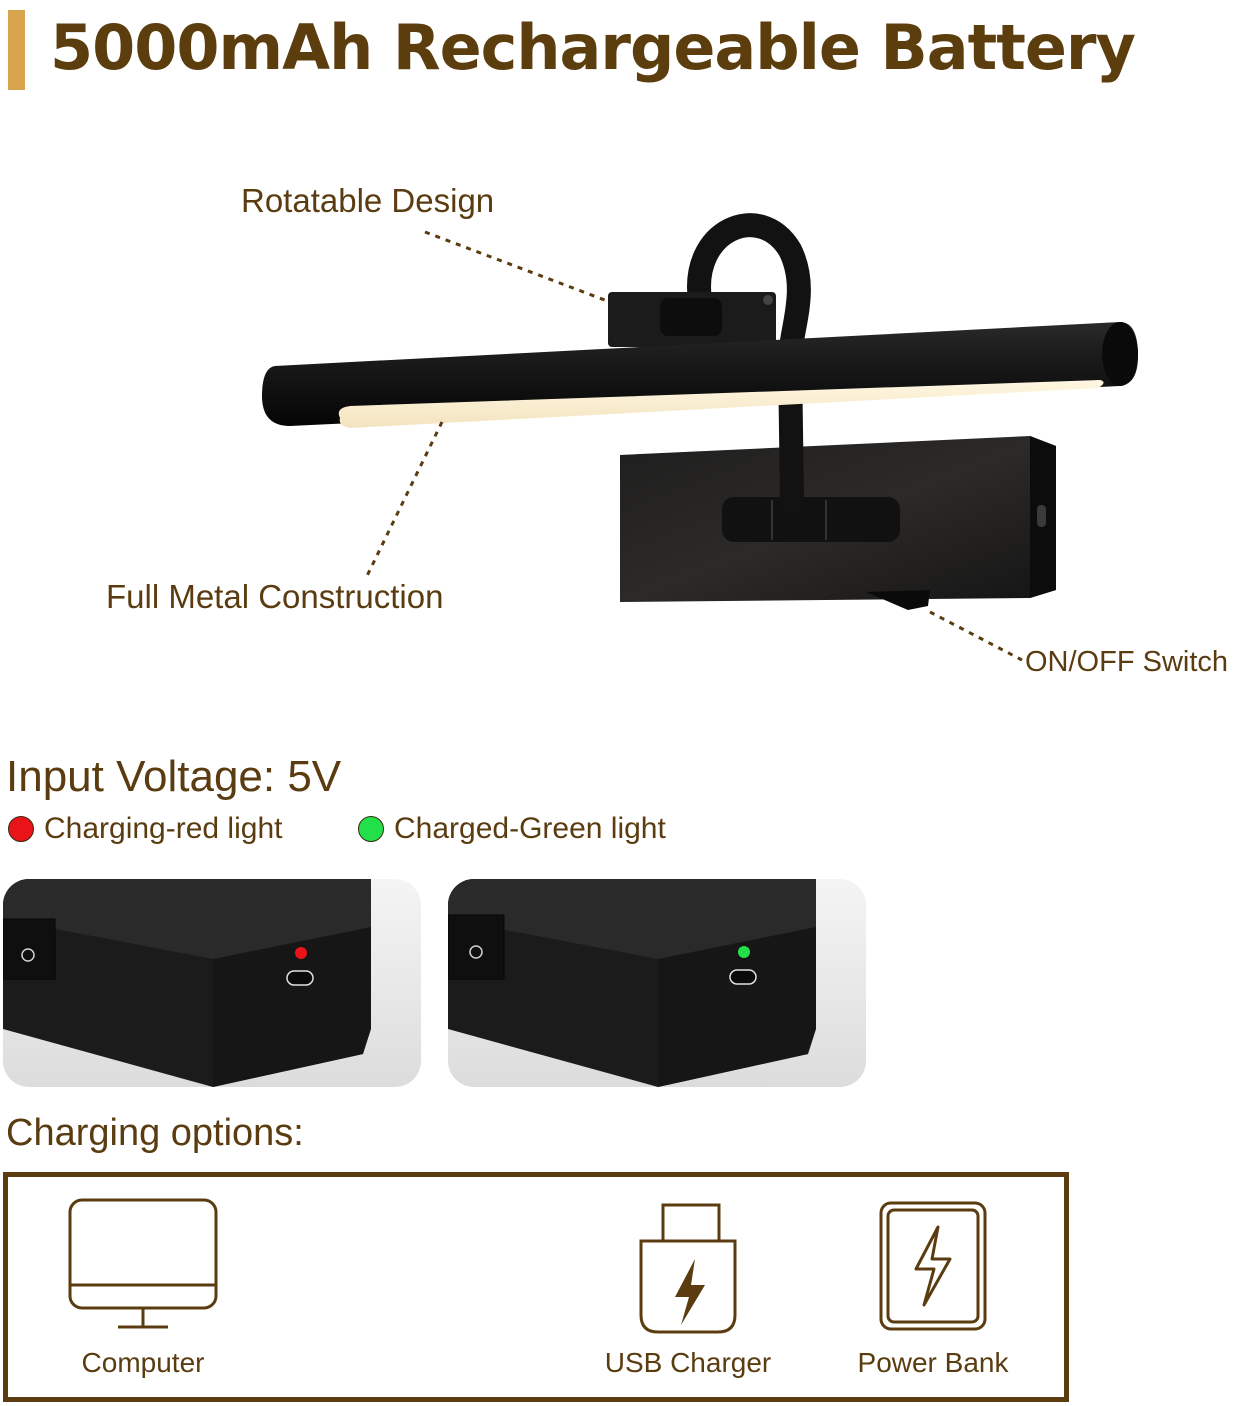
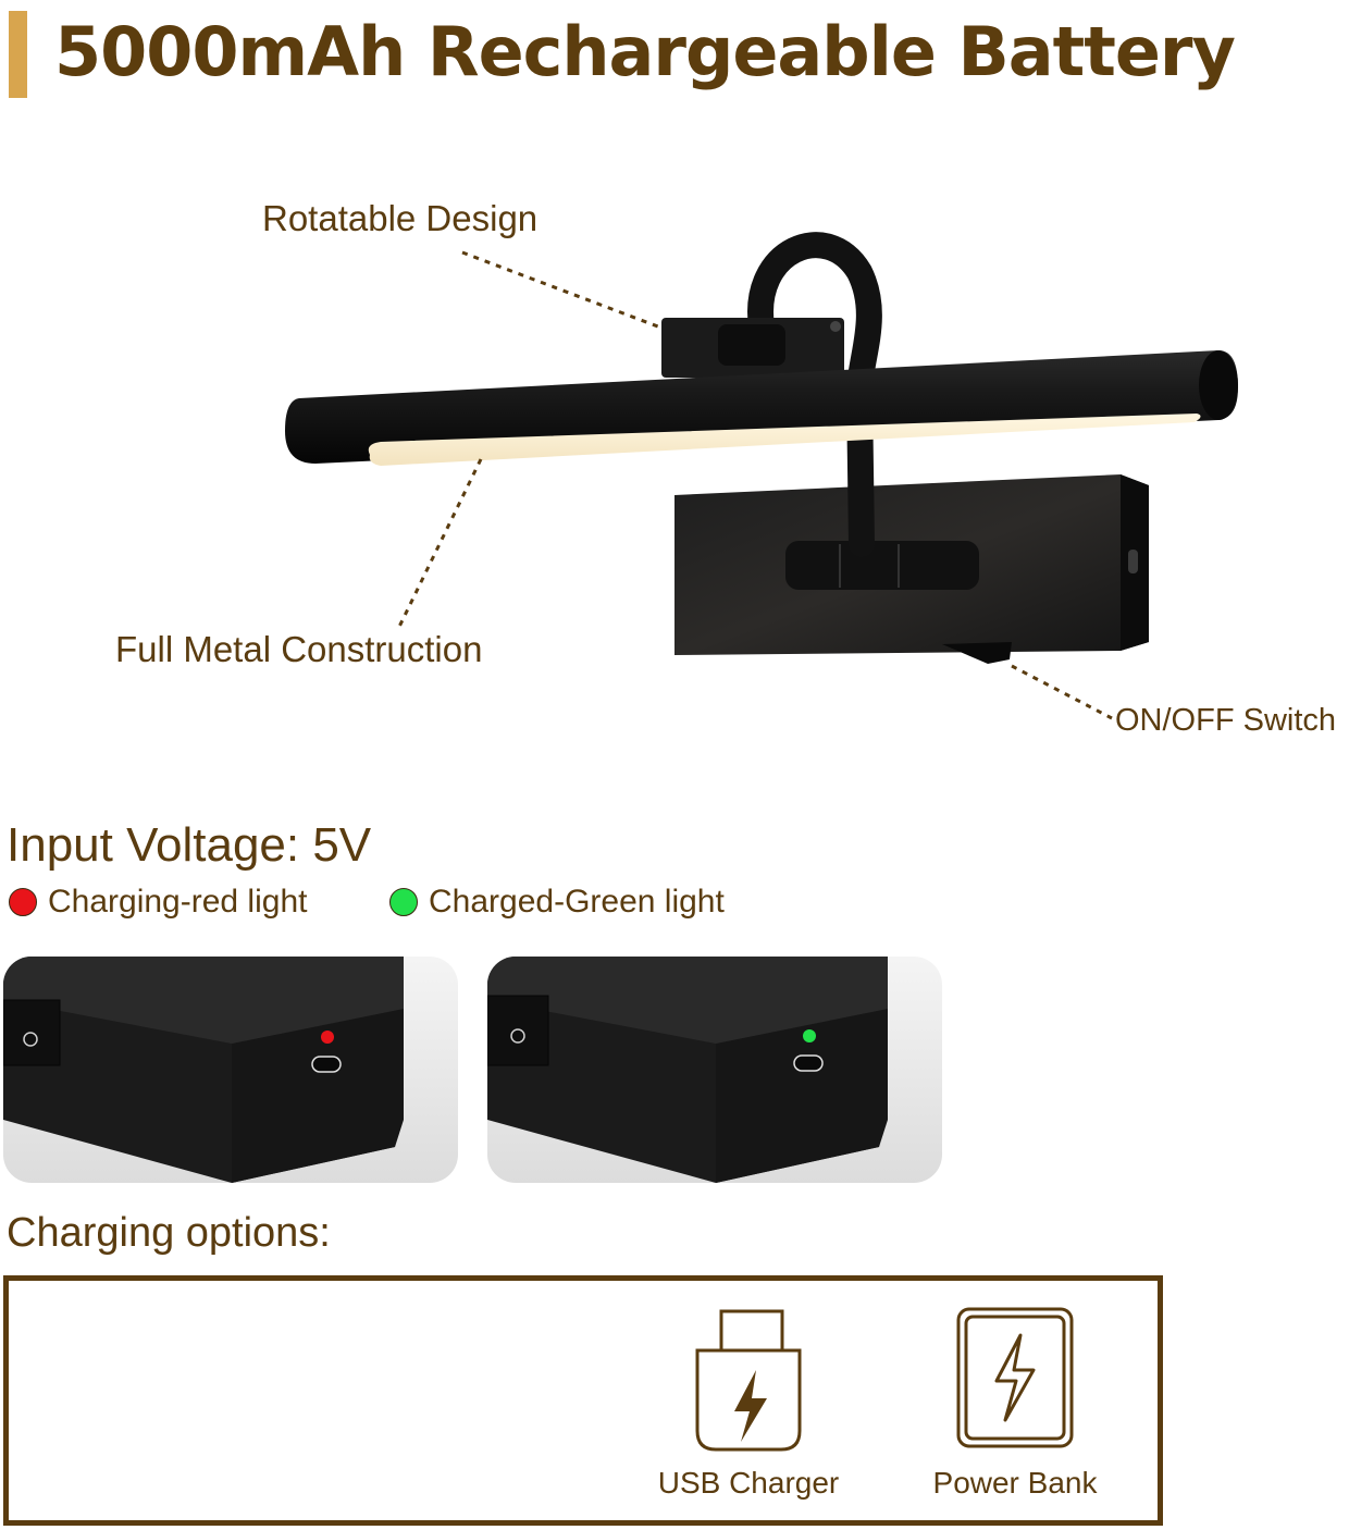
  5000mAh Rechargeable Battery
  Rotatable Design
  Full Metal Construction
  ON/OFF Switch
  Input Voltage: 5V
  Charging-red light
  Charged-Green light
  Charging options:
- Computer
  USB Charger
  Power Bank
